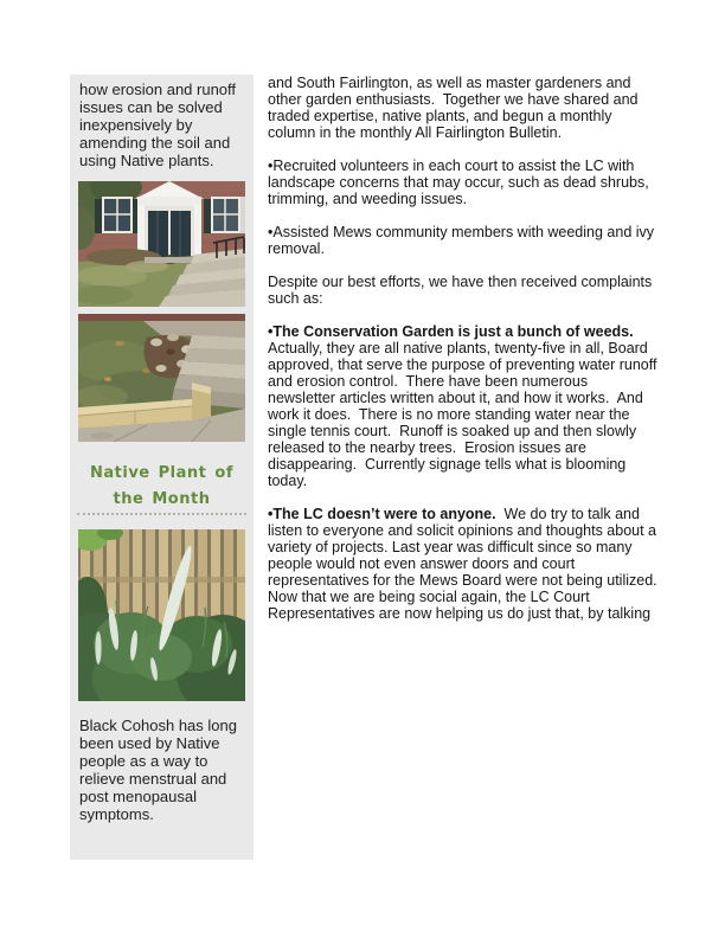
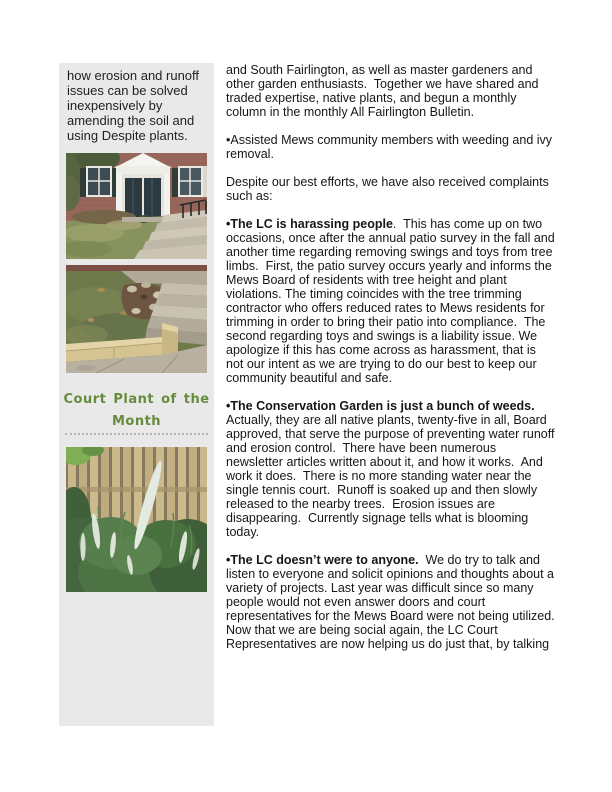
- how erosion and runoff issues can be solved inexpensively by amending the soil and using Native plants.
+ how erosion and runoff issues can be solved inexpensively by amending the soil and using Despite plants.
- Native Plant of the Month
+ Court Plant of the Month
- Black Cohosh has long been used by Native people as a way to relieve menstrual and post menopausal symptoms.
  and South Fairlington, as well as master gardeners and other garden enthusiasts. Together we have shared and traded expertise, native plants, and begun a monthly column in the monthly All Fairlington Bulletin.
- •Recruited volunteers in each court to assist the LC with landscape concerns that may occur, such as dead shrubs, trimming, and weeding issues.
  •Assisted Mews community members with weeding and ivy removal.
- Despite our best efforts, we have then received complaints such as:
+ Despite our best efforts, we have also received complaints such as:
+ •The LC is harassing people. This has come up on two occasions, once after the annual patio survey in the fall and another time regarding removing swings and toys from tree limbs. First, the patio survey occurs yearly and informs the Mews Board of residents with tree height and plant violations. The timing coincides with the tree trimming contractor who offers reduced rates to Mews residents for trimming in order to bring their patio into compliance. The second regarding toys and swings is a liability issue. We apologize if this has come across as harassment, that is not our intent as we are trying to do our best to keep our community beautiful and safe.
  •The Conservation Garden is just a bunch of weeds. Actually, they are all native plants, twenty-five in all, Board approved, that serve the purpose of preventing water runoff and erosion control. There have been numerous newsletter articles written about it, and how it works. And work it does. There is no more standing water near the single tennis court. Runoff is soaked up and then slowly released to the nearby trees. Erosion issues are disappearing. Currently signage tells what is blooming today.
  •The LC doesn’t were to anyone. We do try to talk and listen to everyone and solicit opinions and thoughts about a variety of projects. Last year was difficult since so many people would not even answer doors and court representatives for the Mews Board were not being utilized. Now that we are being social again, the LC Court Representatives are now helping us do just that, by talking
